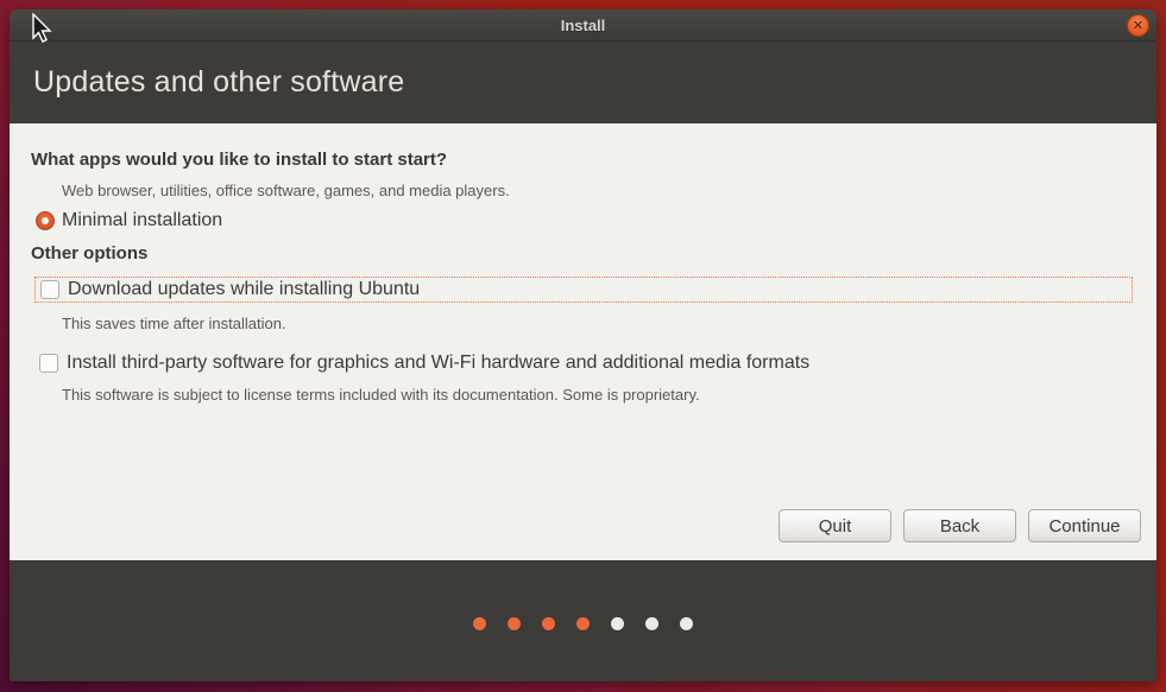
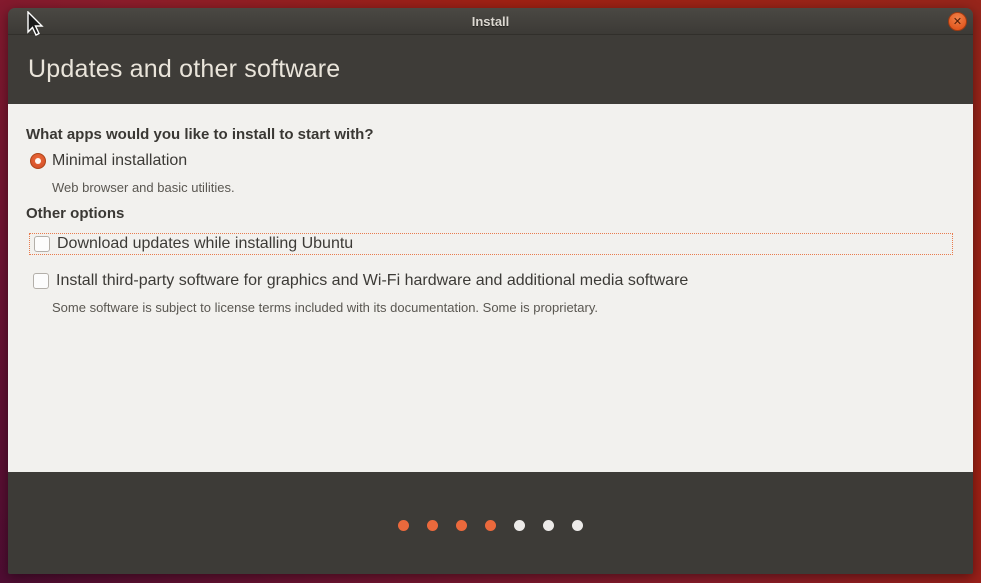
  Install
  ✕
  Updates and other software
- What apps would you like to install to start start?
+ What apps would you like to install to start with?
- Web browser, utilities, office software, games, and media players.
  Minimal installation
+ Web browser and basic utilities.
  Other options
  Download updates while installing Ubuntu
- This saves time after installation.
- Install third-party software for graphics and Wi-Fi hardware and additional media formats
+ Install third-party software for graphics and Wi-Fi hardware and additional media software
- This software is subject to license terms included with its documentation. Some is proprietary.
+ Some software is subject to license terms included with its documentation. Some is proprietary.
- Quit
- Back
- Continue
